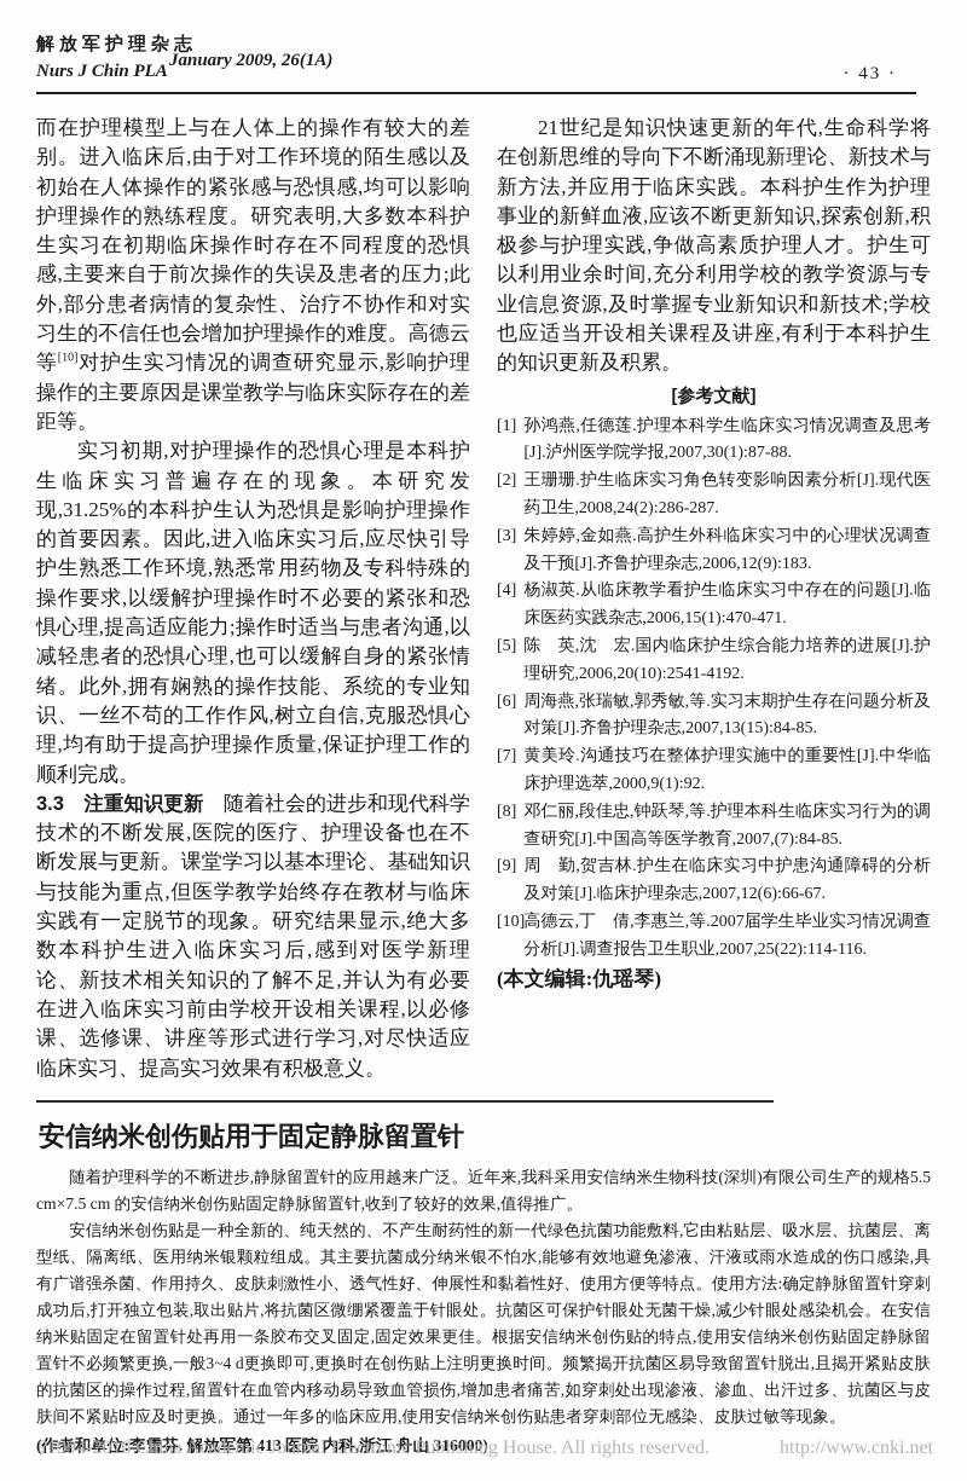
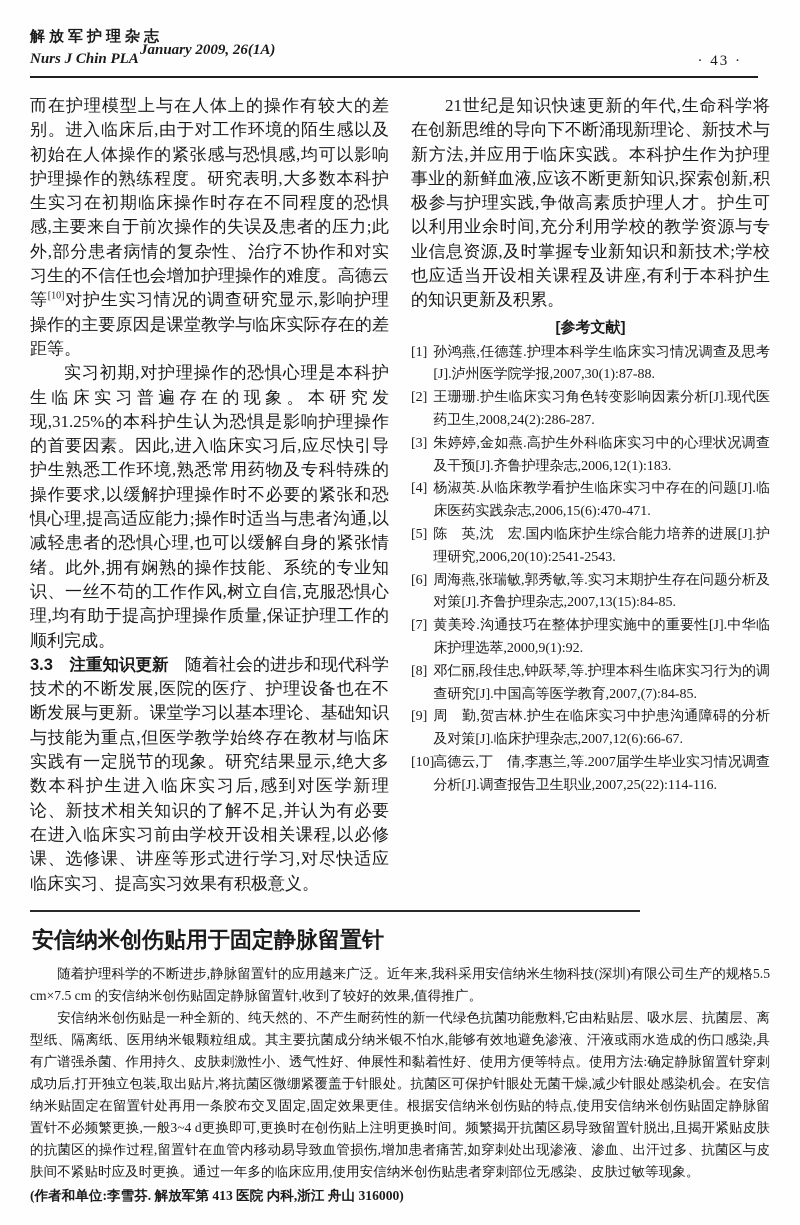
  解放军护理杂志
  Nurs J Chin PLA
  January 2009, 26(1A)
  · 43 ·
  而在护理模型上与在人体上的操作有较大的差别。进入临床后,由于对工作环境的陌生感以及初始在人体操作的紧张感与恐惧感,均可以影响护理操作的熟练程度。研究表明,大多数本科护生实习在初期临床操作时存在不同程度的恐惧感,主要来自于前次操作的失误及患者的压力;此外,部分患者病情的复杂性、治疗不协作和对实习生的不信任也会增加护理操作的难度。高德云等[10]对护生实习情况的调查研究显示,影响护理操作的主要原因是课堂教学与临床实际存在的差距等。
  实习初期,对护理操作的恐惧心理是本科护生临床实习普遍存在的现象。本研究发现,31.25%的本科护生认为恐惧是影响护理操作的首要因素。因此,进入临床实习后,应尽快引导护生熟悉工作环境,熟悉常用药物及专科特殊的操作要求,以缓解护理操作时不必要的紧张和恐惧心理,提高适应能力;操作时适当与患者沟通,以减轻患者的恐惧心理,也可以缓解自身的紧张情绪。此外,拥有娴熟的操作技能、系统的专业知识、一丝不苟的工作作风,树立自信,克服恐惧心理,均有助于提高护理操作质量,保证护理工作的顺利完成。
  3.3 注重知识更新 随着社会的进步和现代科学技术的不断发展,医院的医疗、护理设备也在不断发展与更新。课堂学习以基本理论、基础知识与技能为重点,但医学教学始终存在教材与临床实践有一定脱节的现象。研究结果显示,绝大多数本科护生进入临床实习后,感到对医学新理论、新技术相关知识的了解不足,并认为有必要在进入临床实习前由学校开设相关课程,以必修课、选修课、讲座等形式进行学习,对尽快适应临床实习、提高实习效果有积极意义。
  21世纪是知识快速更新的年代,生命科学将在创新思维的导向下不断涌现新理论、新技术与新方法,并应用于临床实践。本科护生作为护理事业的新鲜血液,应该不断更新知识,探索创新,积极参与护理实践,争做高素质护理人才。护生可以利用业余时间,充分利用学校的教学资源与专业信息资源,及时掌握专业新知识和新技术;学校也应适当开设相关课程及讲座,有利于本科护生的知识更新及积累。
  [参考文献]
  [1]
  孙鸿燕,任德莲.护理本科学生临床实习情况调查及思考[J].泸州医学院学报,2007,30(1):87-88.
  [2]
  王珊珊.护生临床实习角色转变影响因素分析[J].现代医药卫生,2008,24(2):286-287.
  [3]
- 朱婷婷,金如燕.高护生外科临床实习中的心理状况调查及干预[J].齐鲁护理杂志,2006,12(9):183.
+ 朱婷婷,金如燕.高护生外科临床实习中的心理状况调查及干预[J].齐鲁护理杂志,2006,12(1):183.
  [4]
- 杨淑英.从临床教学看护生临床实习中存在的问题[J].临床医药实践杂志,2006,15(1):470-471.
+ 杨淑英.从临床教学看护生临床实习中存在的问题[J].临床医药实践杂志,2006,15(6):470-471.
  [5]
- 陈 英,沈 宏.国内临床护生综合能力培养的进展[J].护理研究,2006,20(10):2541-4192.
+ 陈 英,沈 宏.国内临床护生综合能力培养的进展[J].护理研究,2006,20(10):2541-2543.
  [6]
  周海燕,张瑞敏,郭秀敏,等.实习末期护生存在问题分析及对策[J].齐鲁护理杂志,2007,13(15):84-85.
  [7]
  黄美玲.沟通技巧在整体护理实施中的重要性[J].中华临床护理选萃,2000,9(1):92.
  [8]
  邓仁丽,段佳忠,钟跃琴,等.护理本科生临床实习行为的调查研究[J].中国高等医学教育,2007,(7):84-85.
  [9]
  周 勤,贺吉林.护生在临床实习中护患沟通障碍的分析及对策[J].临床护理杂志,2007,12(6):66-67.
  [10]
  高德云,丁 倩,李惠兰,等.2007届学生毕业实习情况调查分析[J].调查报告卫生职业,2007,25(22):114-116.
- (本文编辑:仇瑶琴)
  安信纳米创伤贴用于固定静脉留置针
  随着护理科学的不断进步,静脉留置针的应用越来广泛。近年来,我科采用安信纳米生物科技(深圳)有限公司生产的规格5.5 cm×7.5 cm 的安信纳米创伤贴固定静脉留置针,收到了较好的效果,值得推广。
  安信纳米创伤贴是一种全新的、纯天然的、不产生耐药性的新一代绿色抗菌功能敷料,它由粘贴层、吸水层、抗菌层、离型纸、隔离纸、医用纳米银颗粒组成。其主要抗菌成分纳米银不怕水,能够有效地避免渗液、汗液或雨水造成的伤口感染,具有广谱强杀菌、作用持久、皮肤刺激性小、透气性好、伸展性和黏着性好、使用方便等特点。使用方法:确定静脉留置针穿刺成功后,打开独立包装,取出贴片,将抗菌区微绷紧覆盖于针眼处。抗菌区可保护针眼处无菌干燥,减少针眼处感染机会。在安信纳米贴固定在留置针处再用一条胶布交叉固定,固定效果更佳。根据安信纳米创伤贴的特点,使用安信纳米创伤贴固定静脉留置针不必频繁更换,一般3~4 d更换即可,更换时在创伤贴上注明更换时间。频繁揭开抗菌区易导致留置针脱出,且揭开紧贴皮肤的抗菌区的操作过程,留置针在血管内移动易导致血管损伤,增加患者痛苦,如穿刺处出现渗液、渗血、出汗过多、抗菌区与皮肤间不紧贴时应及时更换。通过一年多的临床应用,使用安信纳米创伤贴患者穿刺部位无感染、皮肤过敏等现象。
  (作者和单位:李雪芬. 解放军第 413 医院 内科,浙江 舟山 316000)
- ?1994-2016 China Academic Journal Electronic Publishing House. All rights reserved.
- http://www.cnki.net
